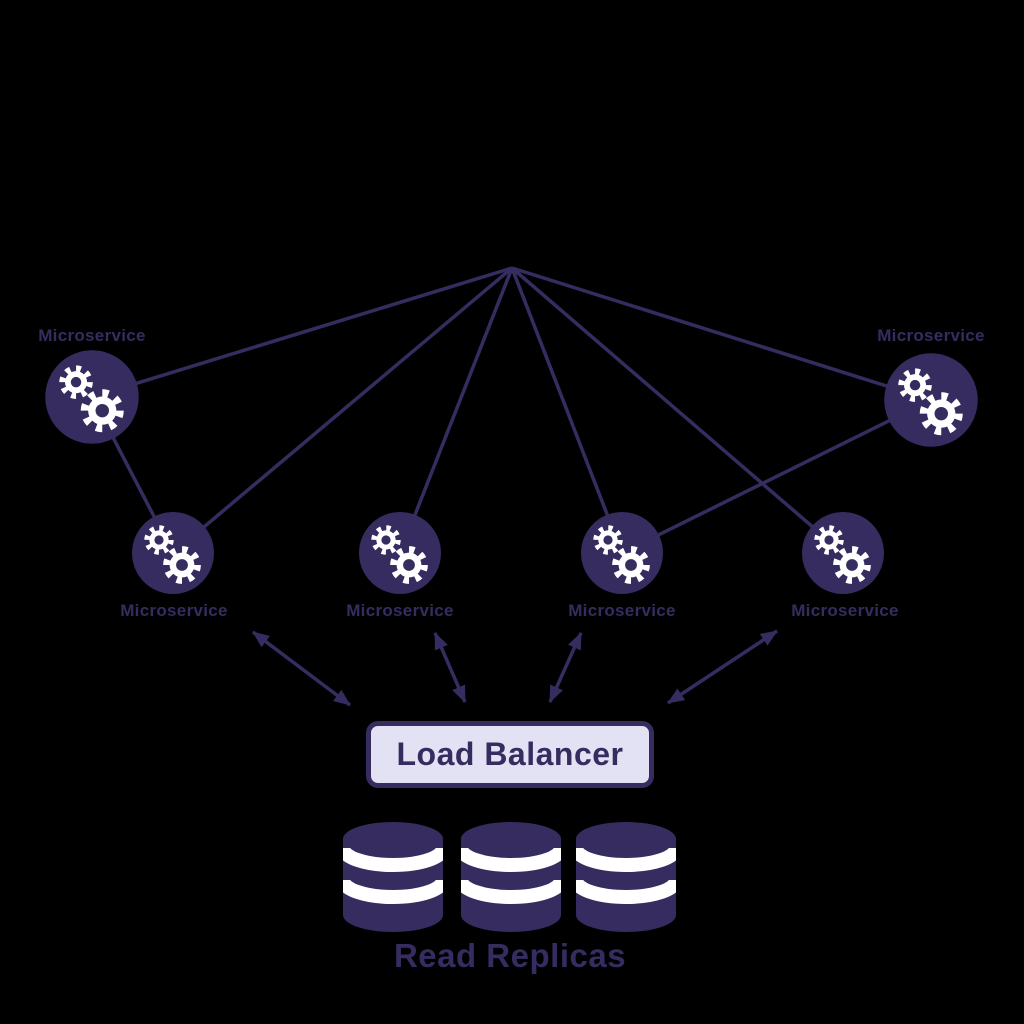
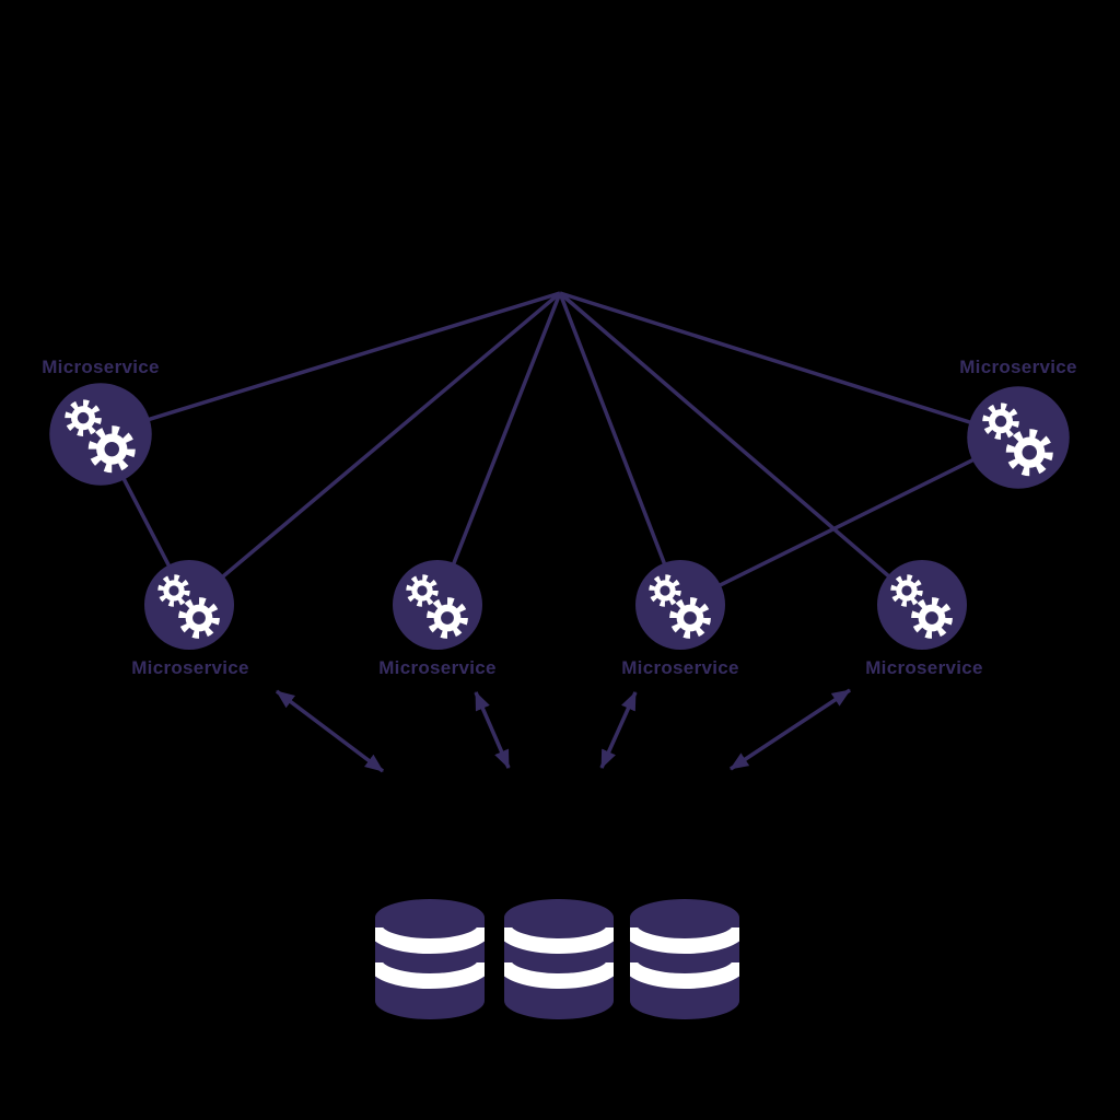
  Microservice
  Microservice
  Microservice
  Microservice
  Microservice
  Microservice
- Load Balancer
- Read Replicas
